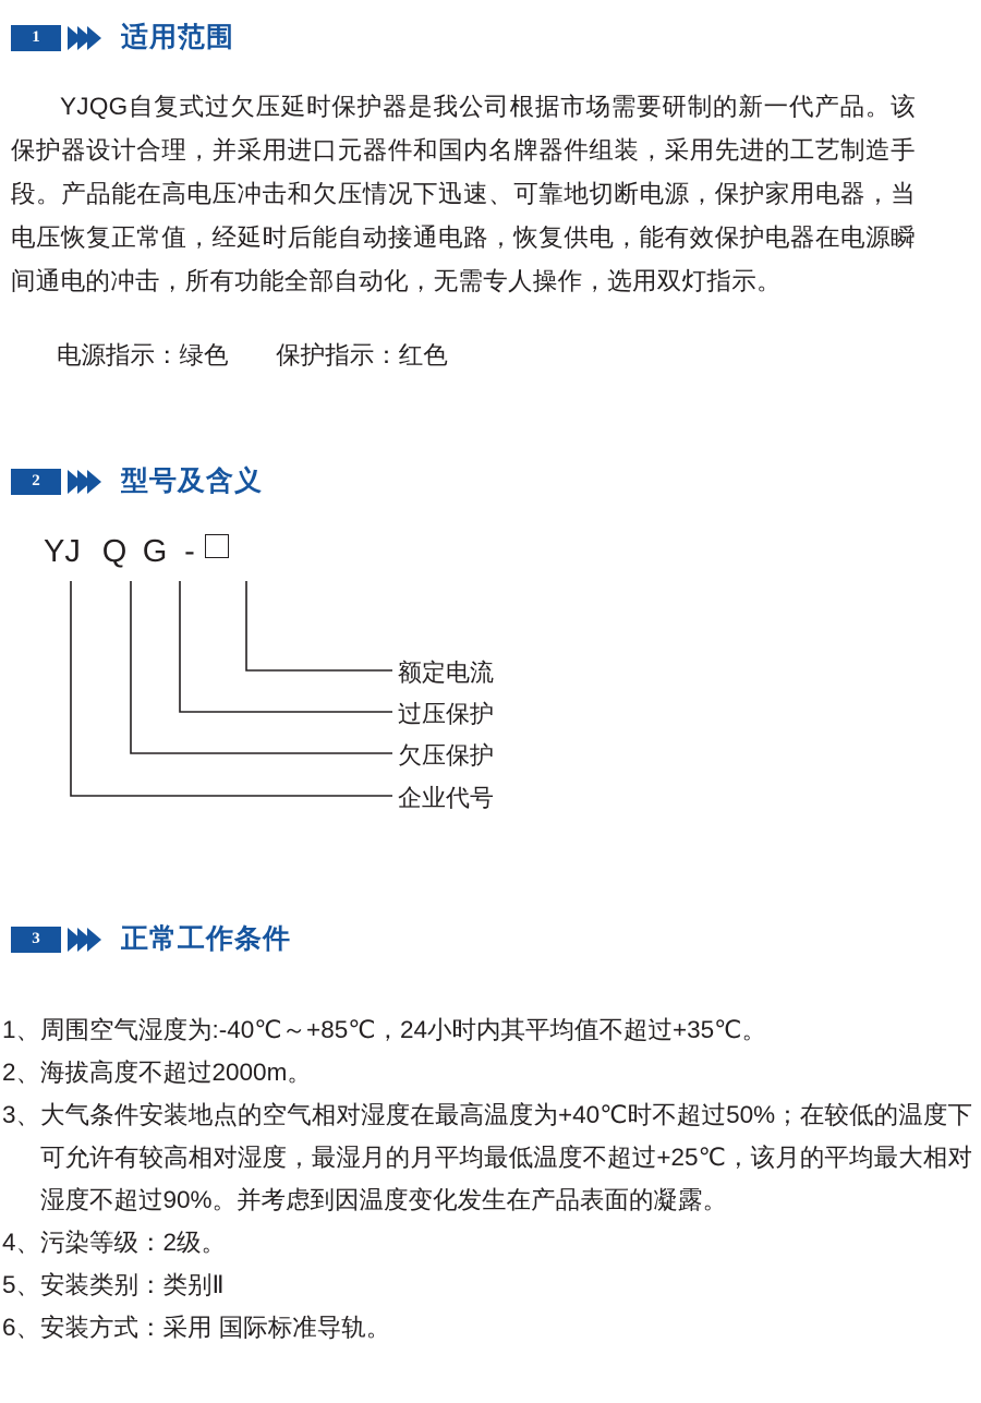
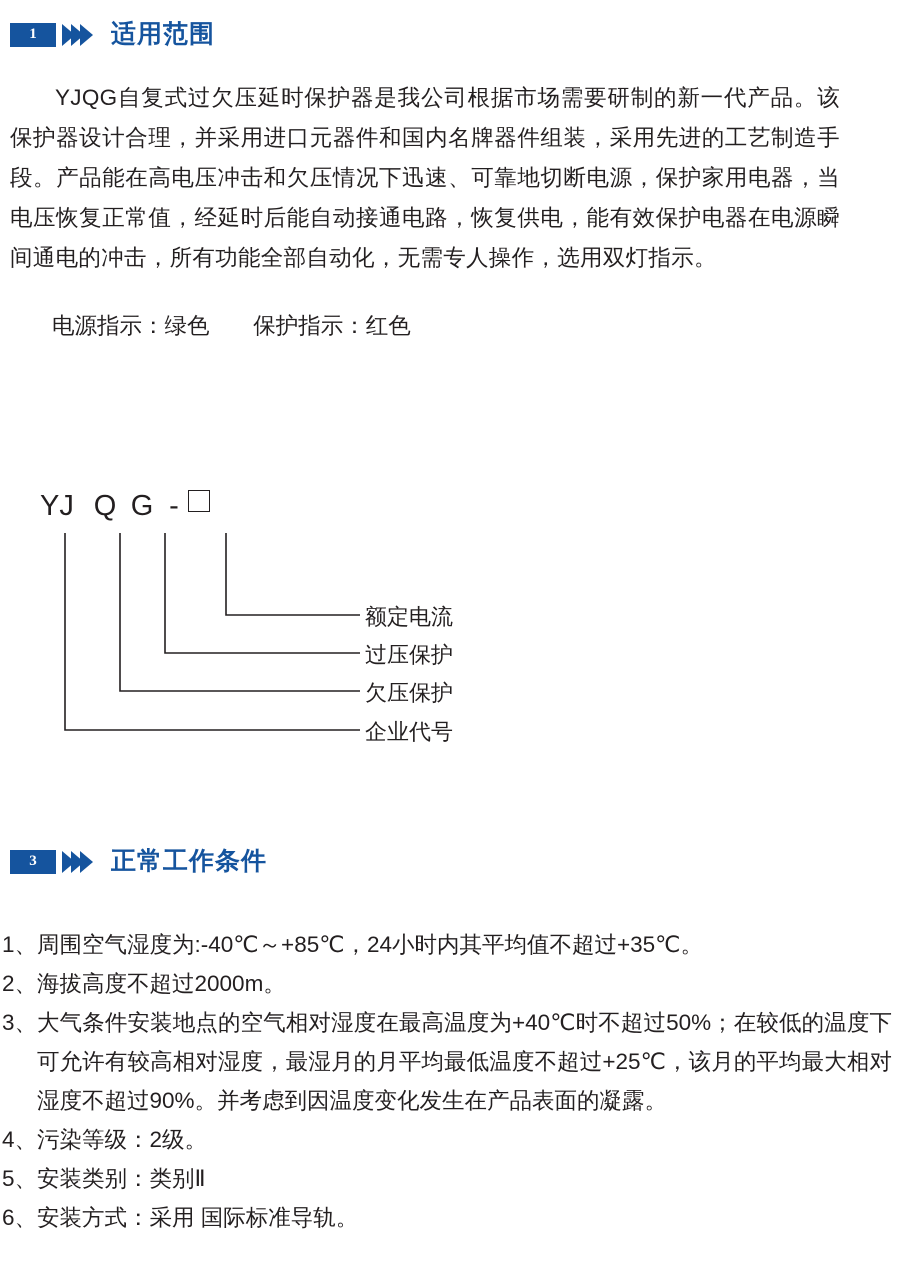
  1
  适用范围
  YJQG自复式过欠压延时保护器是我公司根据市场需要研制的新一代产品。该保护器设计合理，并采用进口元器件和国内名牌器件组装，采用先进的工艺制造手段。产品能在高电压冲击和欠压情况下迅速、可靠地切断电源，保护家用电器，当电压恢复正常值，经延时后能自动接通电路，恢复供电，能有效保护电器在电源瞬间通电的冲击，所有功能全部自动化，无需专人操作，选用双灯指示。
  电源指示：绿色 保护指示：红色
- 2
- 型号及含义
  YJ Q G -
  额定电流
  过压保护
  欠压保护
  企业代号
  3
  正常工作条件
  1、
  周围空气湿度为:-40℃～+85℃，24小时内其平均值不超过+35℃。
  2、
  海拔高度不超过2000m。
  3、
  大气条件安装地点的空气相对湿度在最高温度为+40℃时不超过50%；在较低的温度下可允许有较高相对湿度，最湿月的月平均最低温度不超过+25℃，该月的平均最大相对湿度不超过90%。并考虑到因温度变化发生在产品表面的凝露。
  4、
  污染等级：2级。
  5、
  安装类别：类别Ⅱ
  6、
  安装方式：采用 国际标准导轨。
